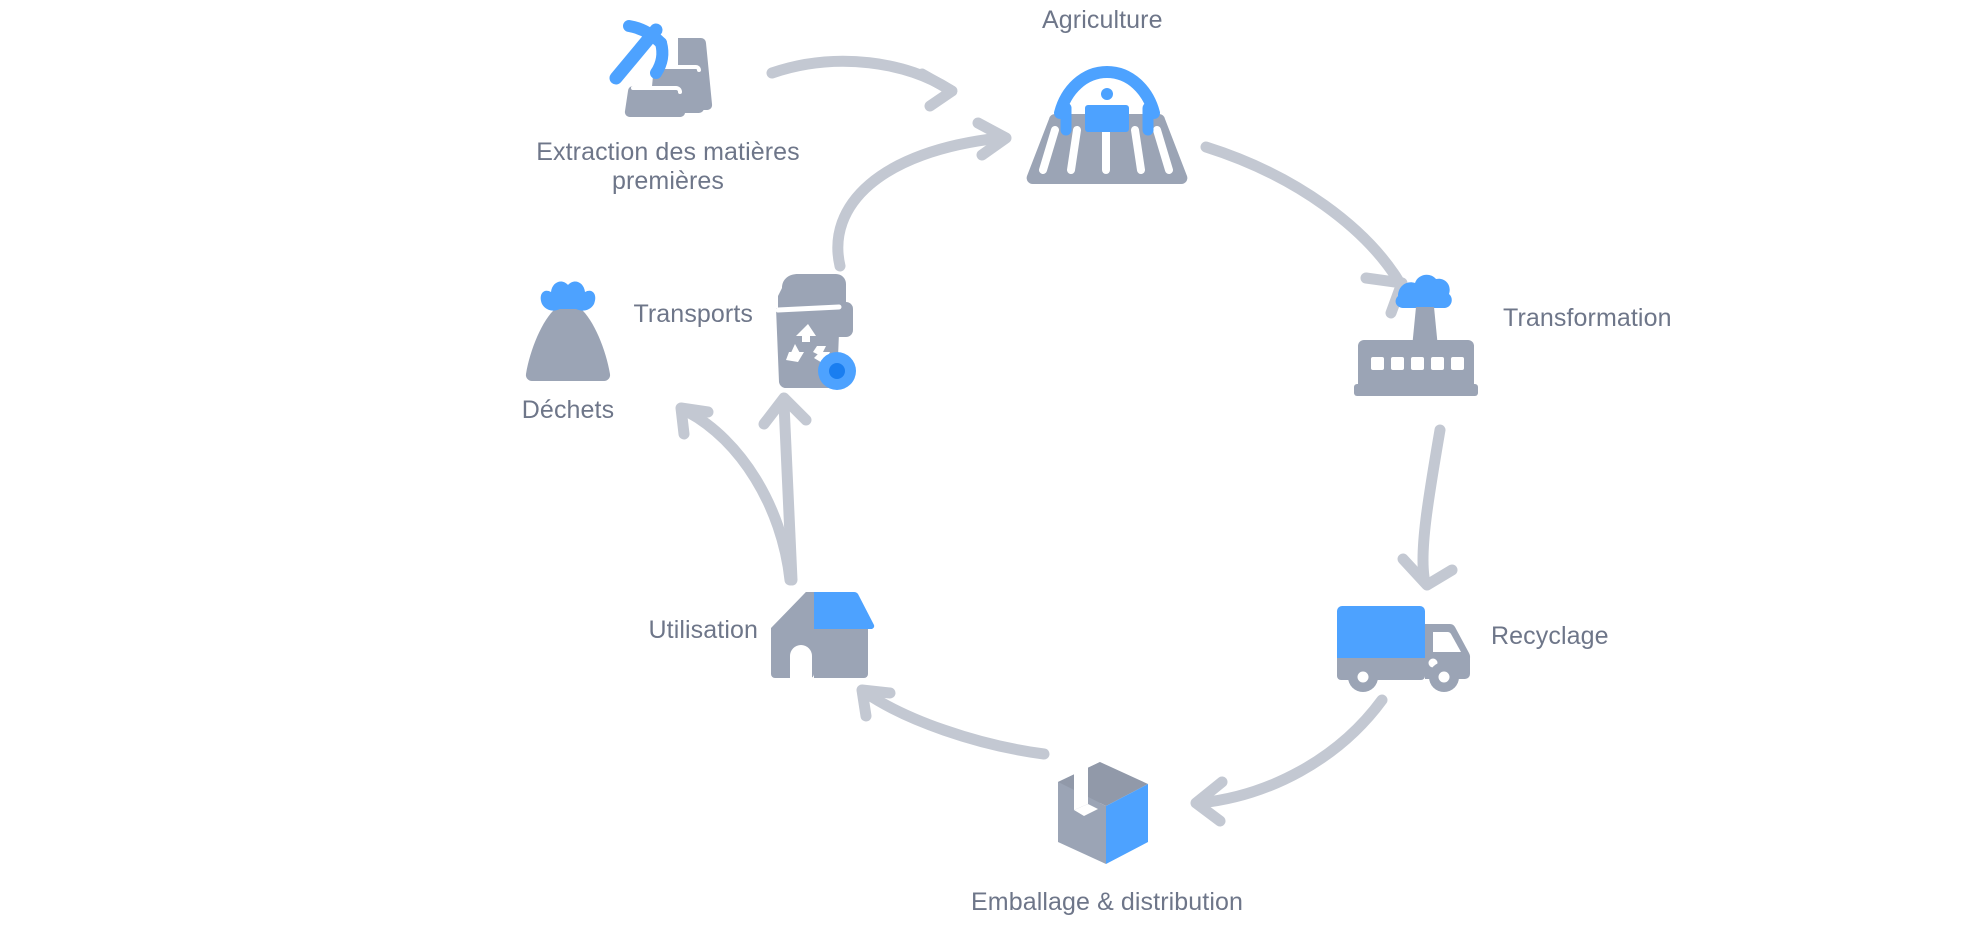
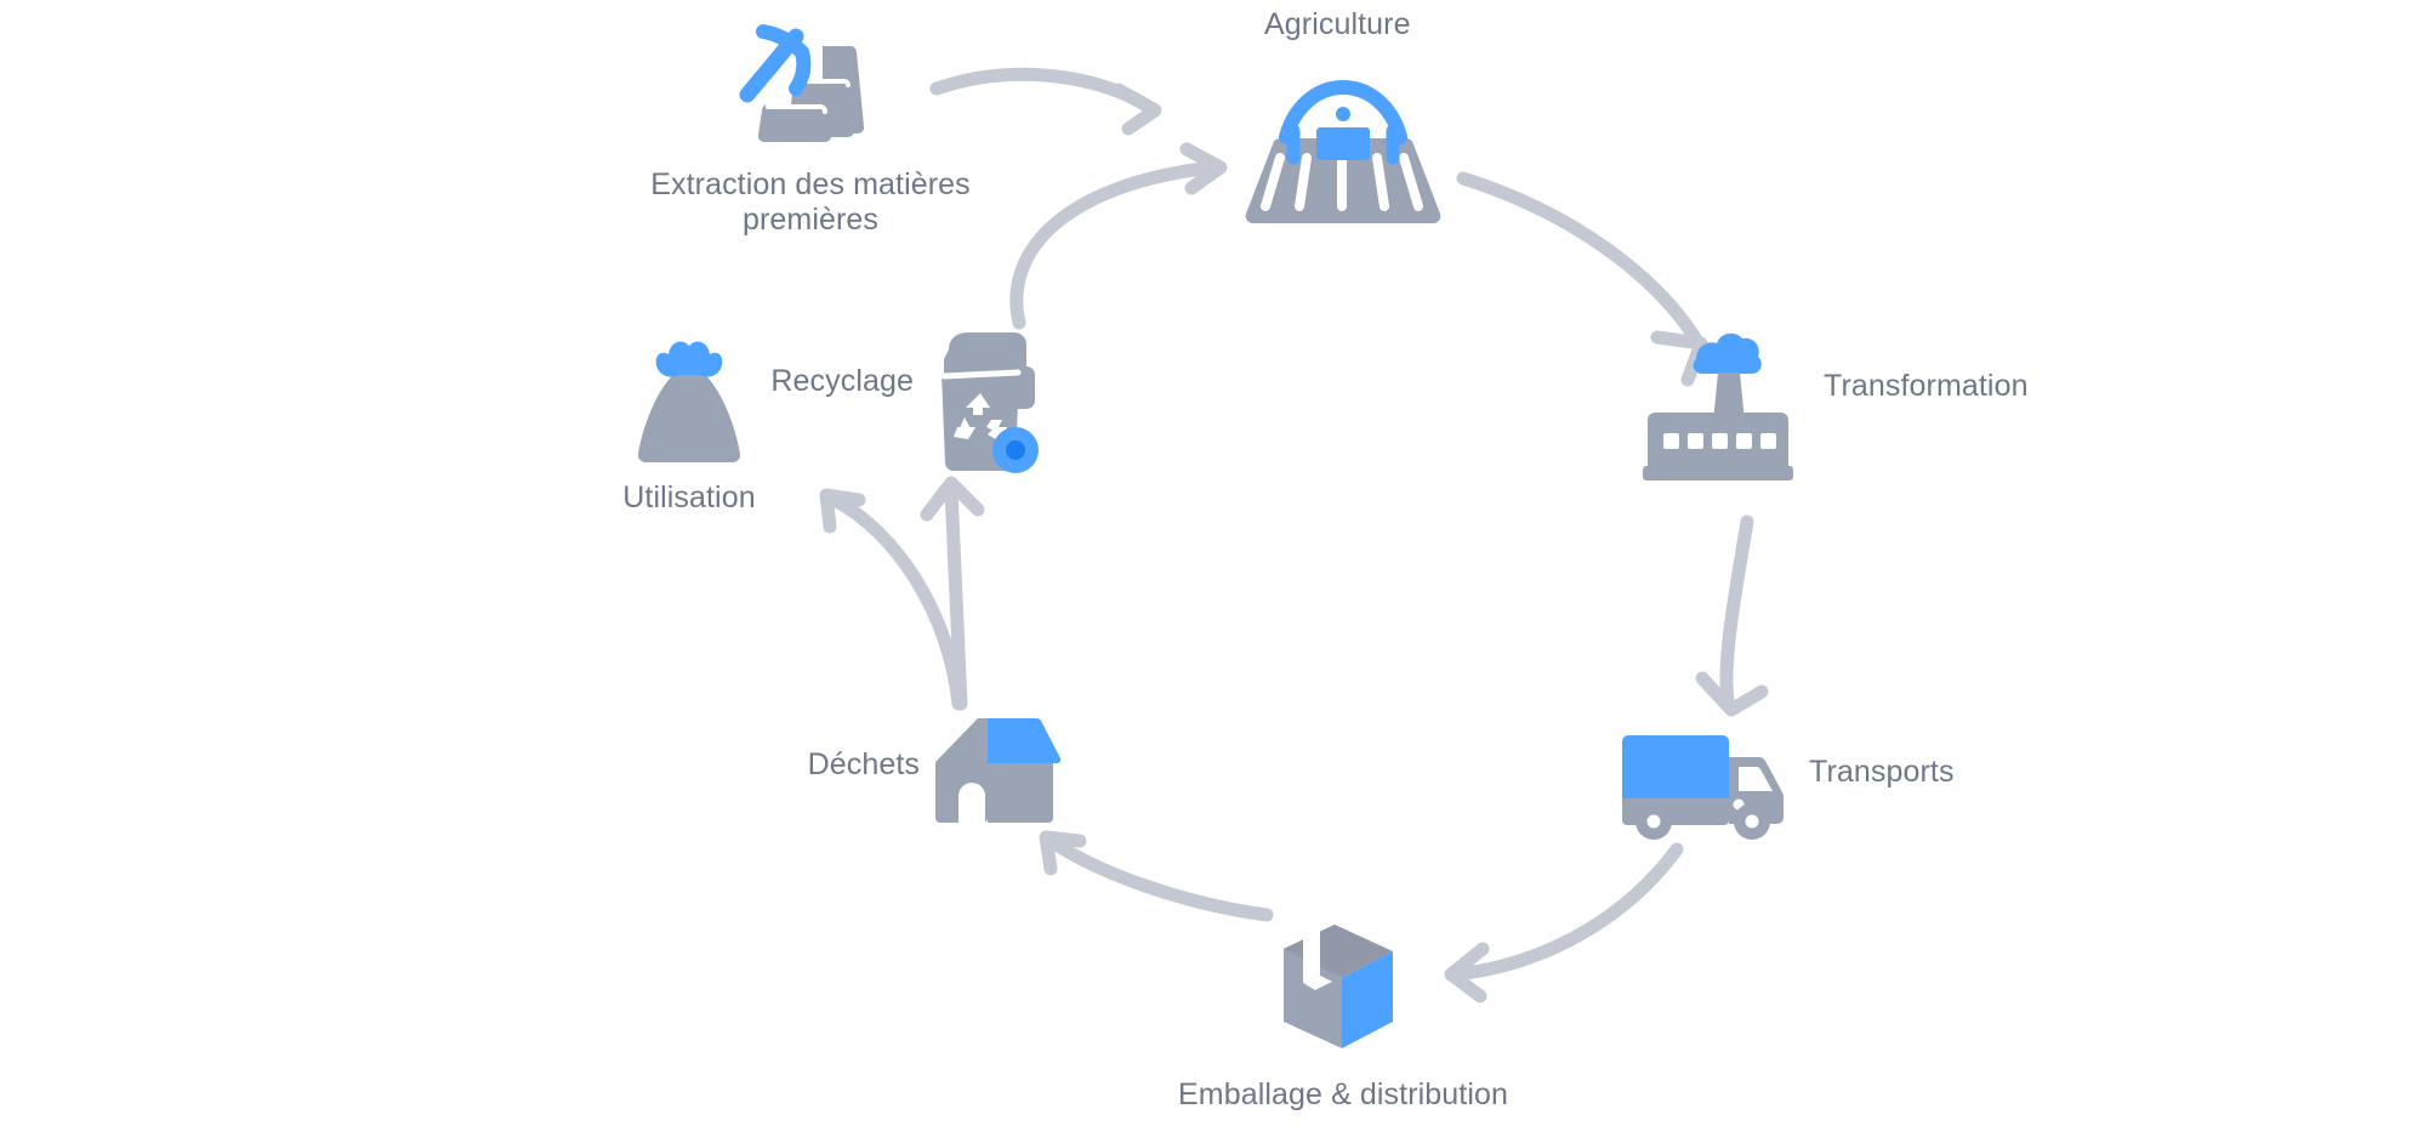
  Extraction des matières
  premières
  Agriculture
  Transformation
- Recyclage
+ Transports
  Emballage & distribution
- Utilisation
+ Déchets
- Transports
+ Recyclage
- Déchets
+ Utilisation
